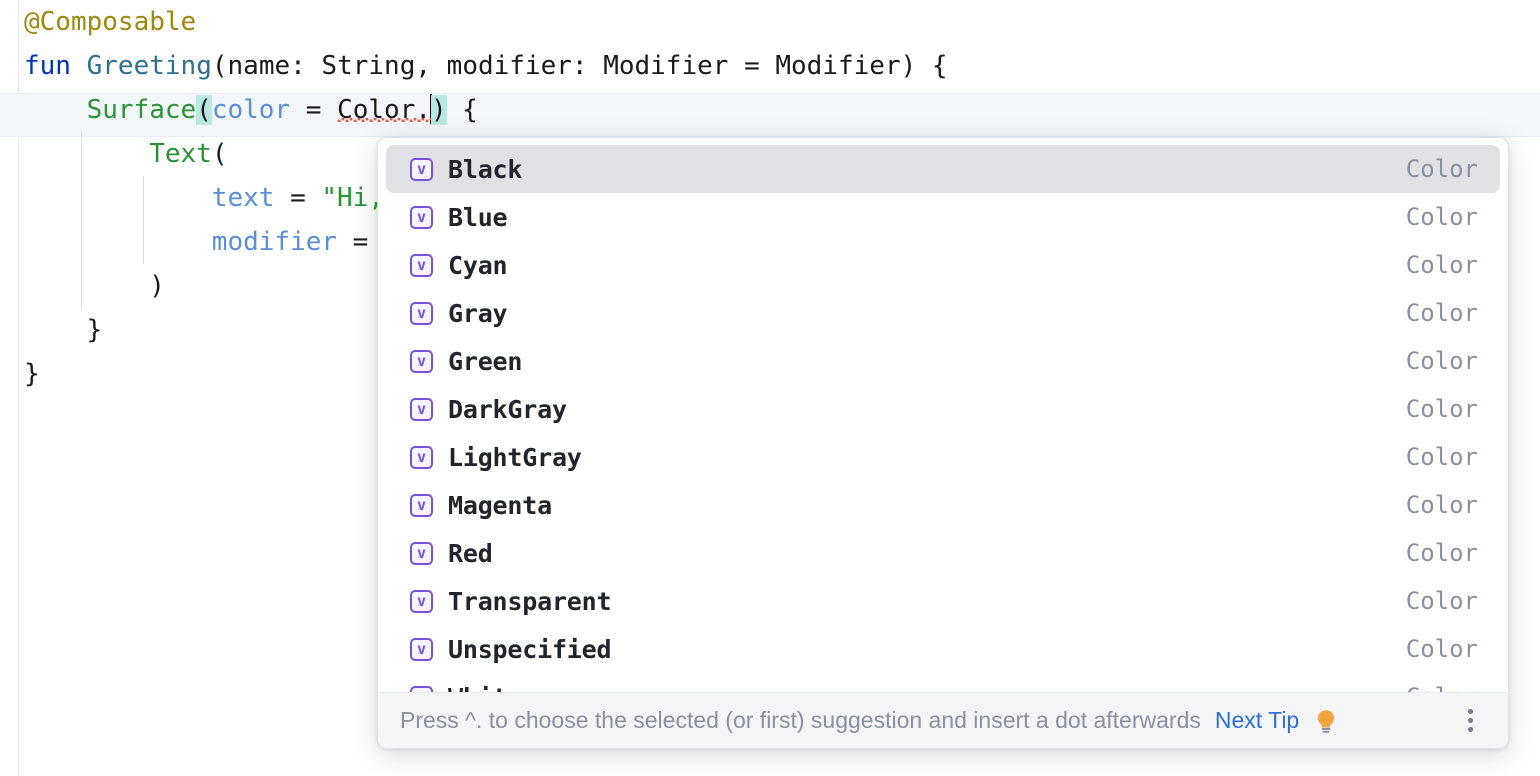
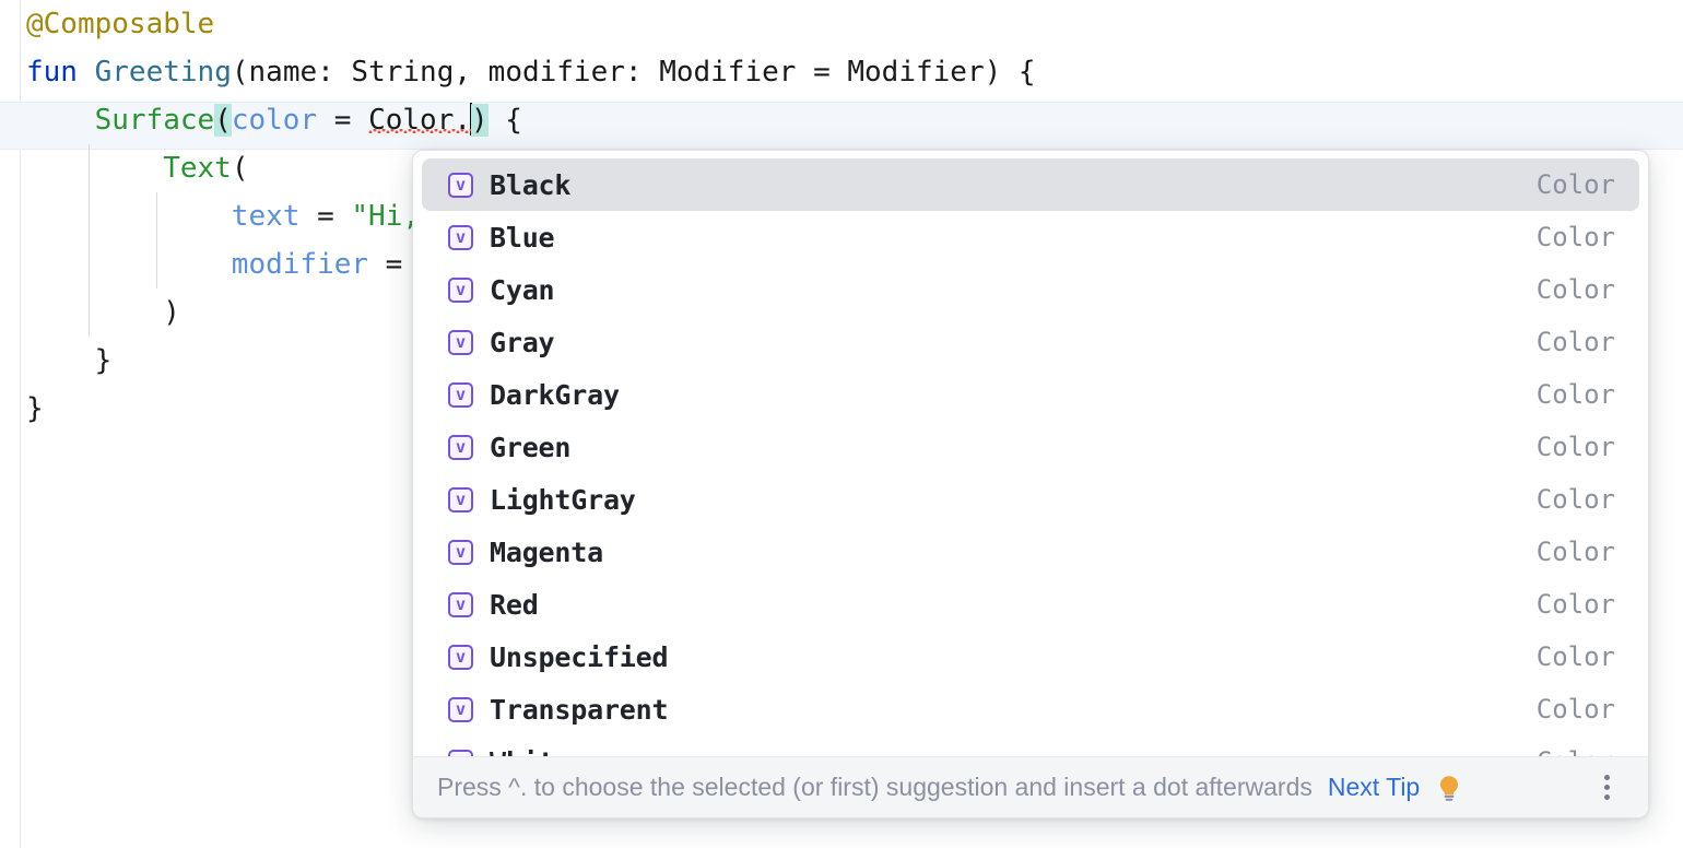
  @Composable
  fun Greeting(name: String, modifier: Modifier = Modifier) {
  Surface(color = Color.) {
  Text(
  text = "Hi
  modifier =
  )
  }
  }
  v
  Black
  Color
  v
  Blue
  Color
  v
  Cyan
  Color
  v
  Gray
  Color
  v
- Green
+ DarkGray
  Color
  v
- DarkGray
+ Green
  Color
  v
  LightGray
  Color
  v
  Magenta
  Color
  v
  Red
  Color
  v
- Transparent
+ Unspecified
  Color
  v
- Unspecified
+ Transparent
  Color
  Press ^. to choose the selected (or first) suggestion and insert a dot afterwards
  Next Tip
